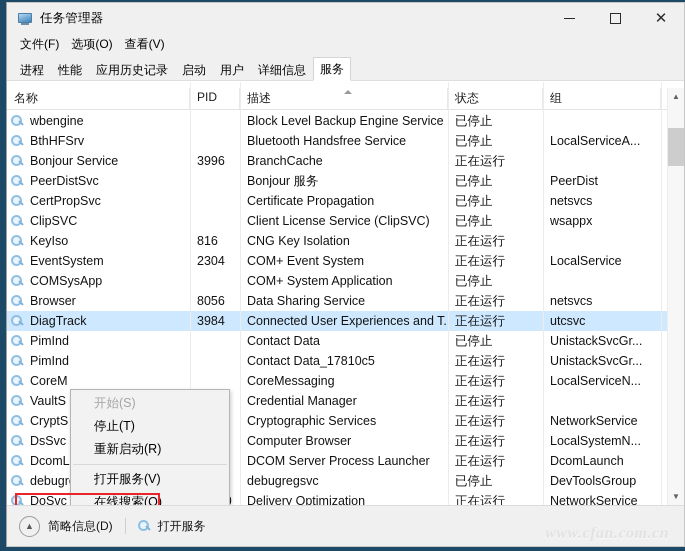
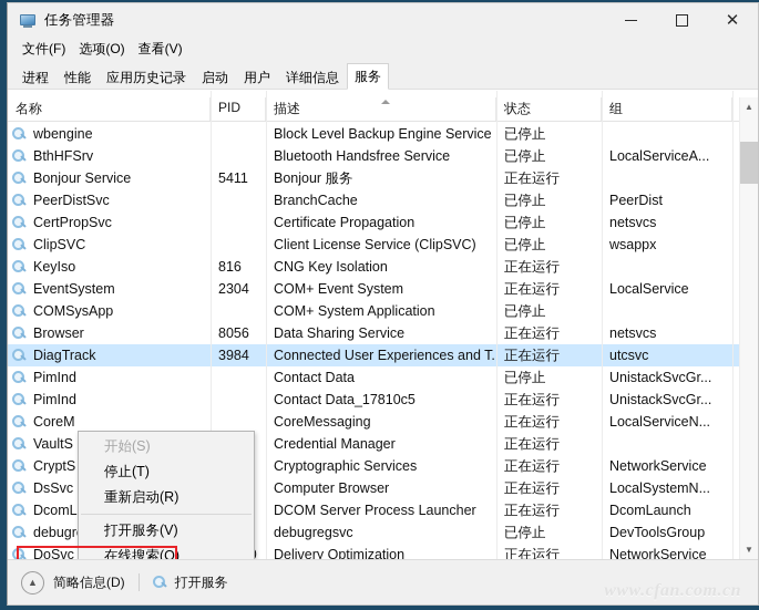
  任务管理器
  ✕
  文件(F)
  选项(O)
  查看(V)
  进程
  性能
  应用历史记录
  启动
  用户
  详细信息
  服务
  名称
  PID
  描述
  状态
  组
  wbengine
  Block Level Backup Engine Service
  已停止
  BthHFSrv
  Bluetooth Handsfree Service
  已停止
  LocalServiceA...
  Bonjour Service
- 3996
+ 5411
- BranchCache
+ Bonjour 服务
  正在运行
  PeerDistSvc
- Bonjour 服务
+ BranchCache
  已停止
  PeerDist
  CertPropSvc
  Certificate Propagation
  已停止
  netsvcs
  ClipSVC
  Client License Service (ClipSVC)
  已停止
  wsappx
  KeyIso
  816
  CNG Key Isolation
  正在运行
  EventSystem
  2304
  COM+ Event System
  正在运行
  LocalService
  COMSysApp
  COM+ System Application
  已停止
  Browser
  8056
  Data Sharing Service
  正在运行
  netsvcs
  DiagTrack
  3984
  Connected User Experiences and T.
  正在运行
  utcsvc
  PimInd
  Contact Data
  已停止
  UnistackSvcGr...
  PimInd
  Contact Data_17810c5
  正在运行
  UnistackSvcGr...
  CoreM
  CoreMessaging
  正在运行
  LocalServiceN...
  VaultS
  Credential Manager
  正在运行
  CryptS
  Cryptographic Services
  正在运行
  NetworkService
  DsSvc
  Computer Browser
  正在运行
  LocalSystemN...
  DcomL
  DCOM Server Process Launcher
  正在运行
  DcomLaunch
  debugregsvc
  已停止
  DevToolsGroup
  DoSvc
  Delivery Optimization
  正在运行
  NetworkService
  ▲
  ▼
  开始(S)
  停止(T)
  重新启动(R)
  打开服务(V)
  在线搜索(O)
  ▲
  简略信息(D)
  打开服务
  www.cfan.com.cn
